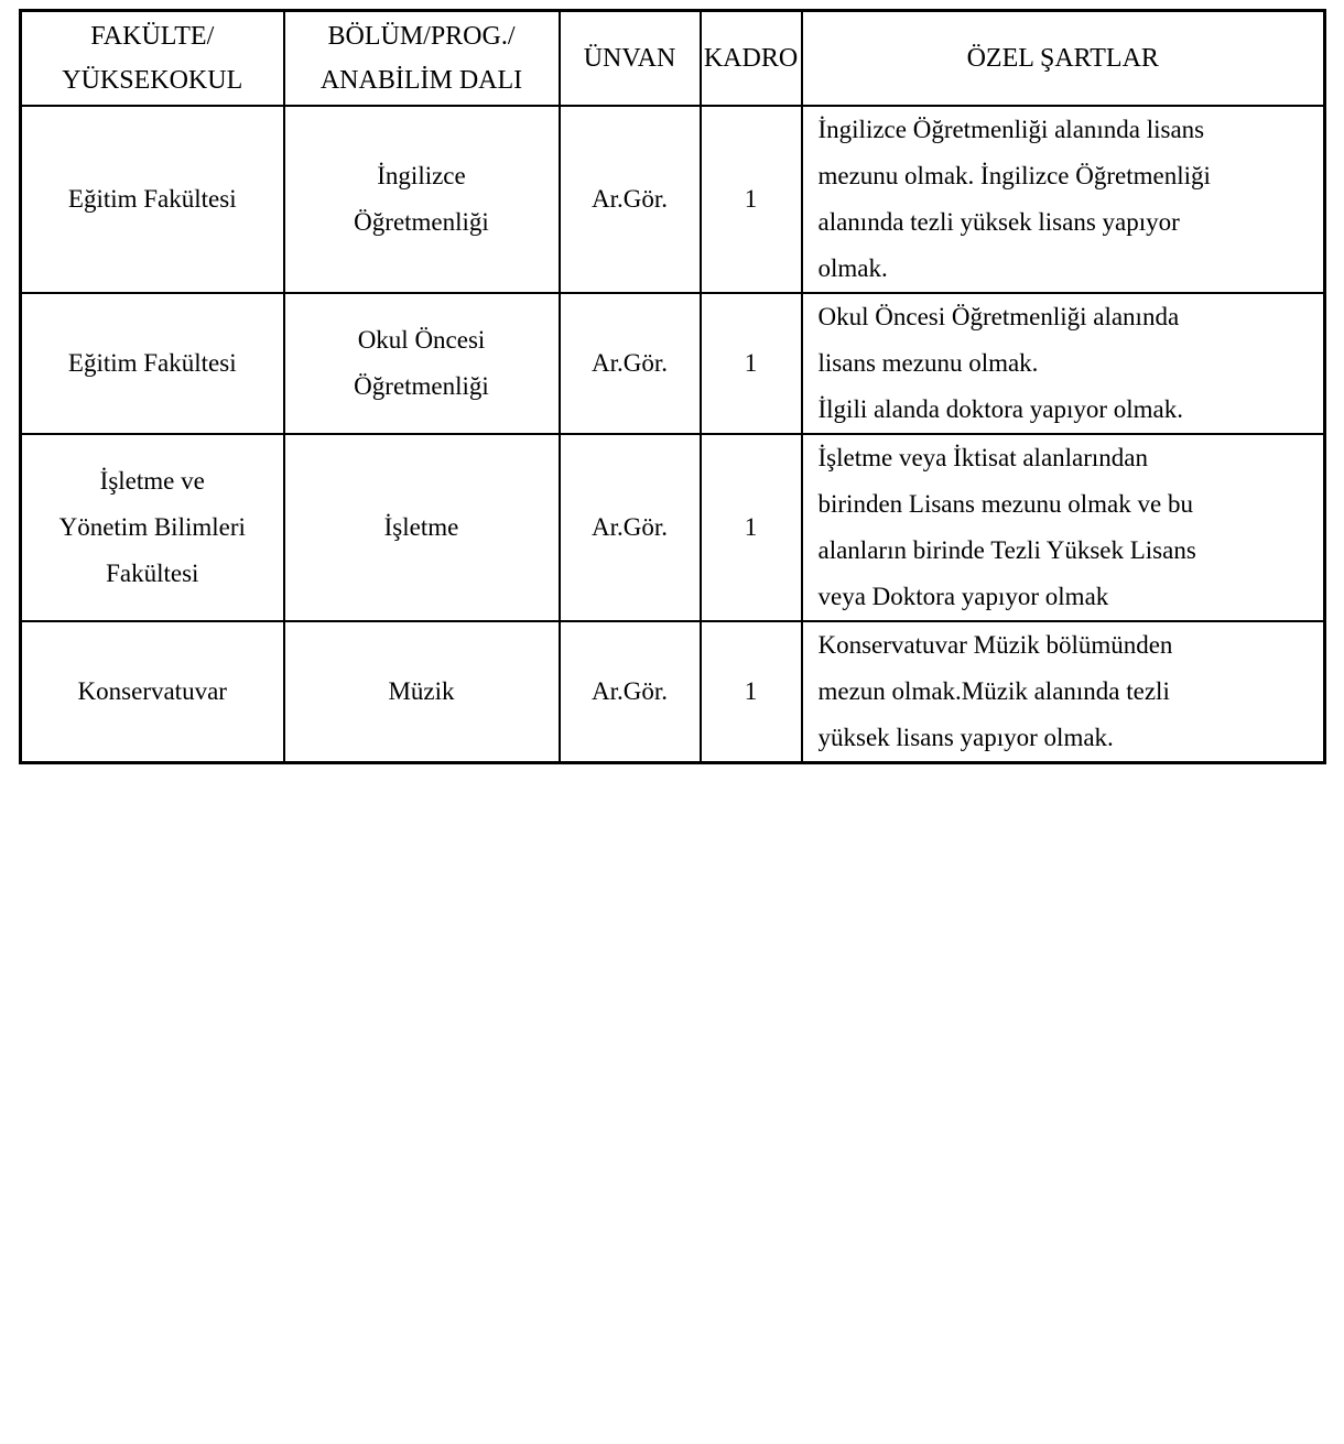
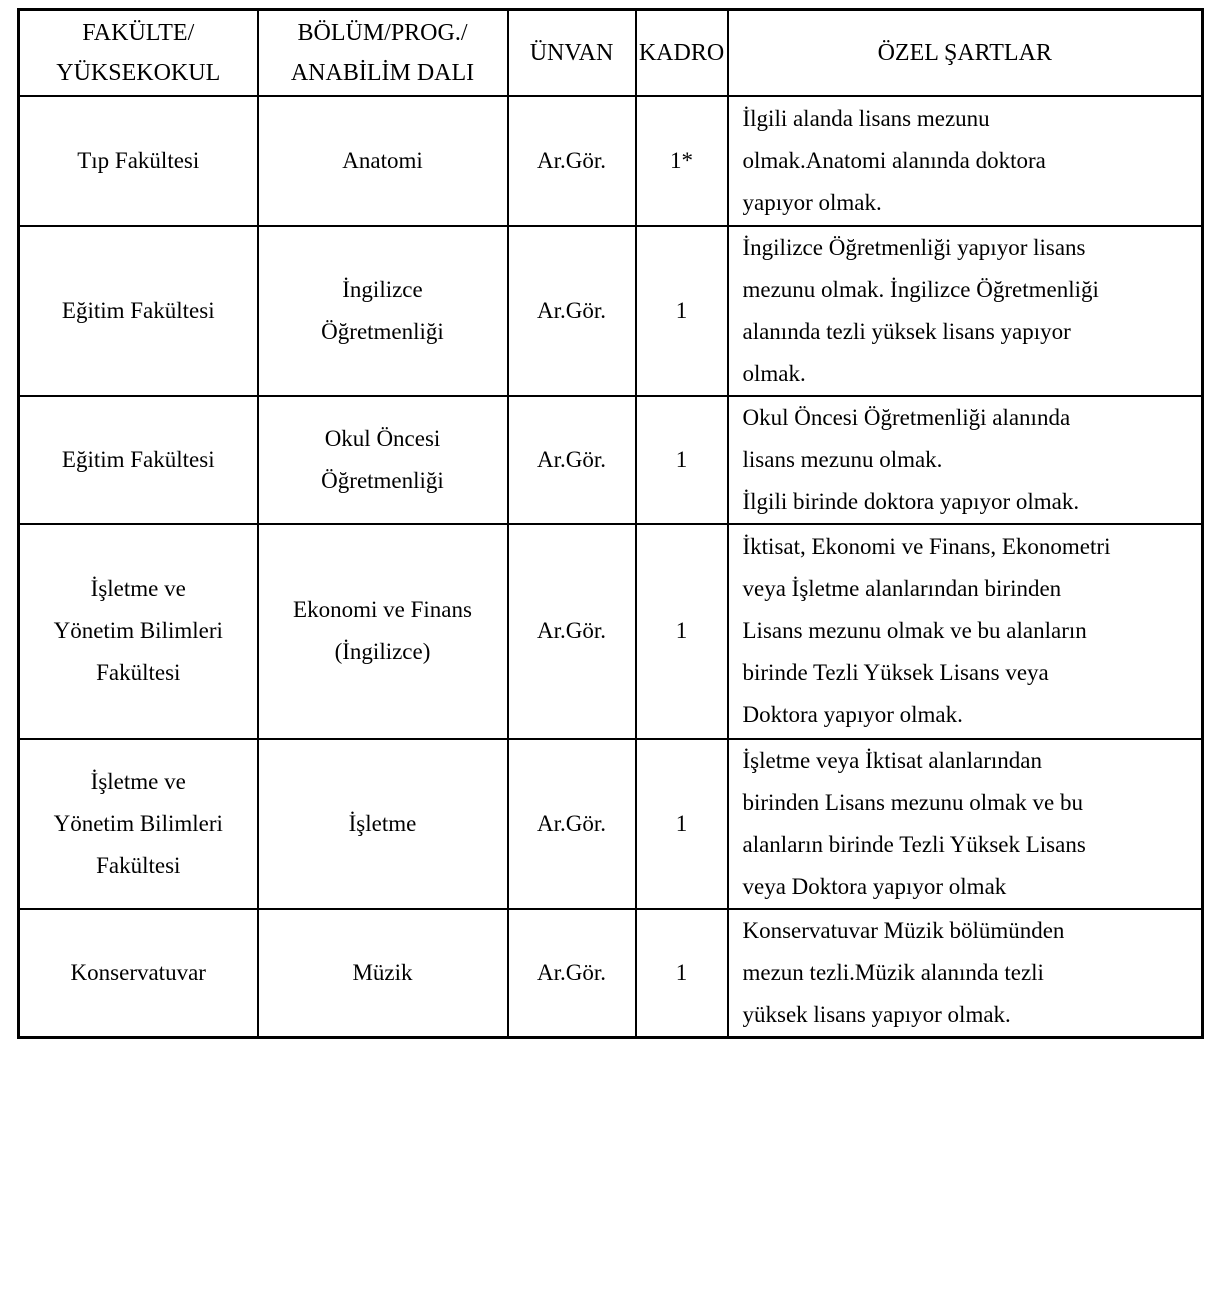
  FAKÜLTE/ YÜKSEKOKUL	BÖLÜM/PROG./ ANABİLİM DALI	ÜNVAN	KADRO	ÖZEL ŞARTLAR
+ Tıp Fakültesi	Anatomi	Ar.Gör.	1*	İlgili alanda lisans mezunu olmak.Anatomi alanında doktora yapıyor olmak.
- Eğitim Fakültesi	İngilizce Öğretmenliği	Ar.Gör.	1	İngilizce Öğretmenliği alanında lisans mezunu olmak. İngilizce Öğretmenliği alanında tezli yüksek lisans yapıyor olmak.
+ Eğitim Fakültesi	İngilizce Öğretmenliği	Ar.Gör.	1	İngilizce Öğretmenliği yapıyor lisans mezunu olmak. İngilizce Öğretmenliği alanında tezli yüksek lisans yapıyor olmak.
- Eğitim Fakültesi	Okul Öncesi Öğretmenliği	Ar.Gör.	1	Okul Öncesi Öğretmenliği alanında lisans mezunu olmak. İlgili alanda doktora yapıyor olmak.
+ Eğitim Fakültesi	Okul Öncesi Öğretmenliği	Ar.Gör.	1	Okul Öncesi Öğretmenliği alanında lisans mezunu olmak. İlgili birinde doktora yapıyor olmak.
+ İşletme ve Yönetim Bilimleri Fakültesi	Ekonomi ve Finans (İngilizce)	Ar.Gör.	1	İktisat, Ekonomi ve Finans, Ekonometri veya İşletme alanlarından birinden Lisans mezunu olmak ve bu alanların birinde Tezli Yüksek Lisans veya Doktora yapıyor olmak.
  İşletme ve Yönetim Bilimleri Fakültesi	İşletme	Ar.Gör.	1	İşletme veya İktisat alanlarından birinden Lisans mezunu olmak ve bu alanların birinde Tezli Yüksek Lisans veya Doktora yapıyor olmak
- Konservatuvar	Müzik	Ar.Gör.	1	Konservatuvar Müzik bölümünden mezun olmak.Müzik alanında tezli yüksek lisans yapıyor olmak.
+ Konservatuvar	Müzik	Ar.Gör.	1	Konservatuvar Müzik bölümünden mezun tezli.Müzik alanında tezli yüksek lisans yapıyor olmak.
